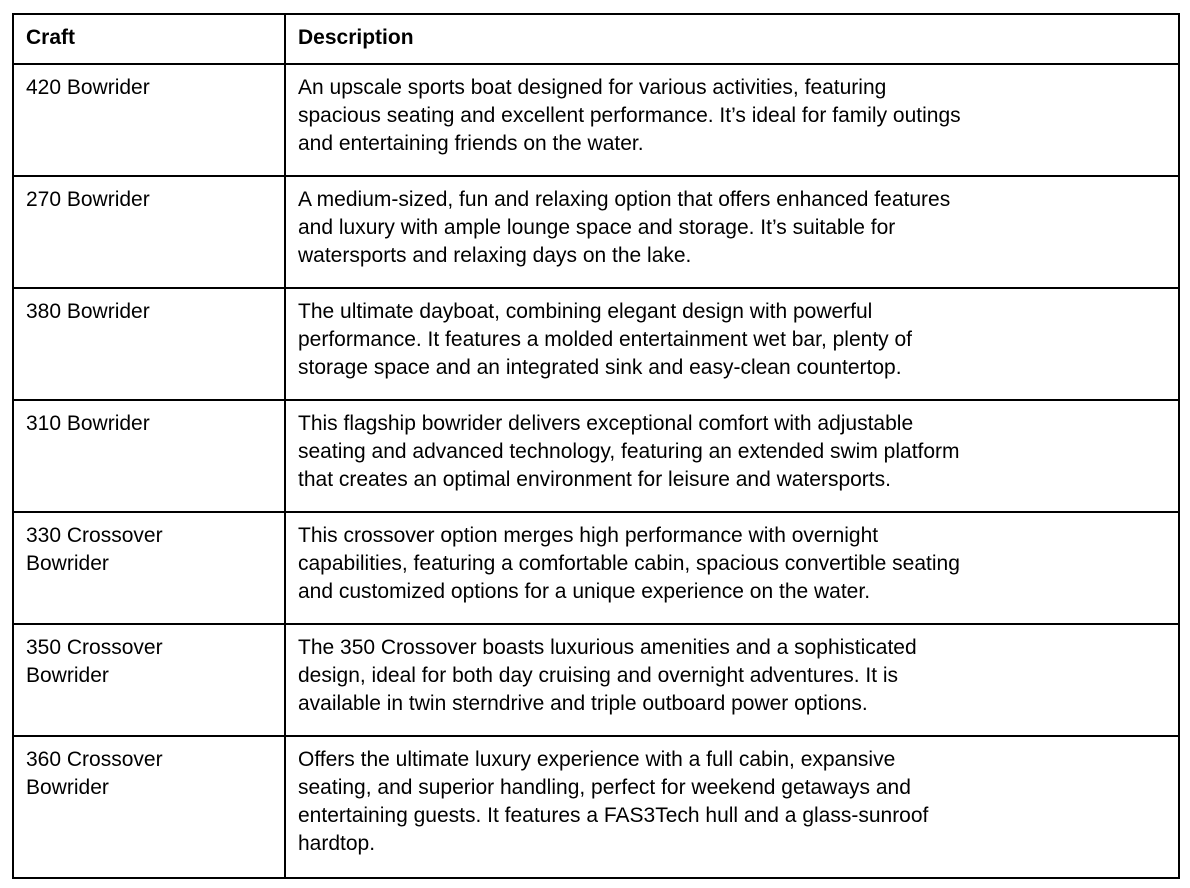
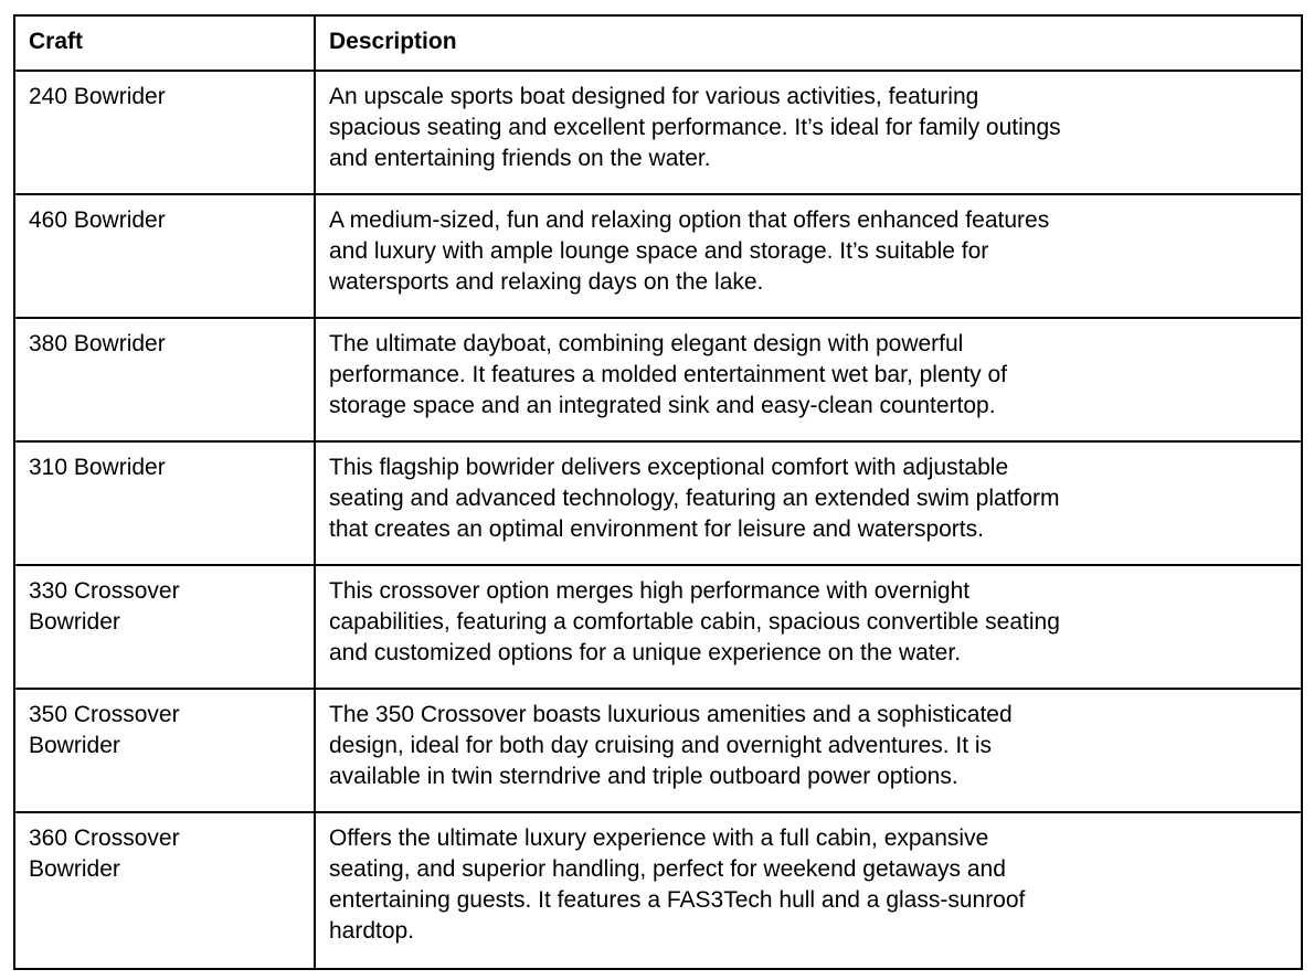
  Craft	Description
- 420 Bowrider	An upscale sports boat designed for various activities, featuring spacious seating and excellent performance. It’s ideal for family outings and entertaining friends on the water.
+ 240 Bowrider	An upscale sports boat designed for various activities, featuring spacious seating and excellent performance. It’s ideal for family outings and entertaining friends on the water.
- 270 Bowrider	A medium-sized, fun and relaxing option that offers enhanced features and luxury with ample lounge space and storage. It’s suitable for watersports and relaxing days on the lake.
+ 460 Bowrider	A medium-sized, fun and relaxing option that offers enhanced features and luxury with ample lounge space and storage. It’s suitable for watersports and relaxing days on the lake.
  380 Bowrider	The ultimate dayboat, combining elegant design with powerful performance. It features a molded entertainment wet bar, plenty of storage space and an integrated sink and easy-clean countertop.
  310 Bowrider	This flagship bowrider delivers exceptional comfort with adjustable seating and advanced technology, featuring an extended swim platform that creates an optimal environment for leisure and watersports.
  330 Crossover Bowrider	This crossover option merges high performance with overnight capabilities, featuring a comfortable cabin, spacious convertible seating and customized options for a unique experience on the water.
  350 Crossover Bowrider	The 350 Crossover boasts luxurious amenities and a sophisticated design, ideal for both day cruising and overnight adventures. It is available in twin sterndrive and triple outboard power options.
  360 Crossover Bowrider	Offers the ultimate luxury experience with a full cabin, expansive seating, and superior handling, perfect for weekend getaways and entertaining guests. It features a FAS3Tech hull and a glass-sunroof hardtop.
